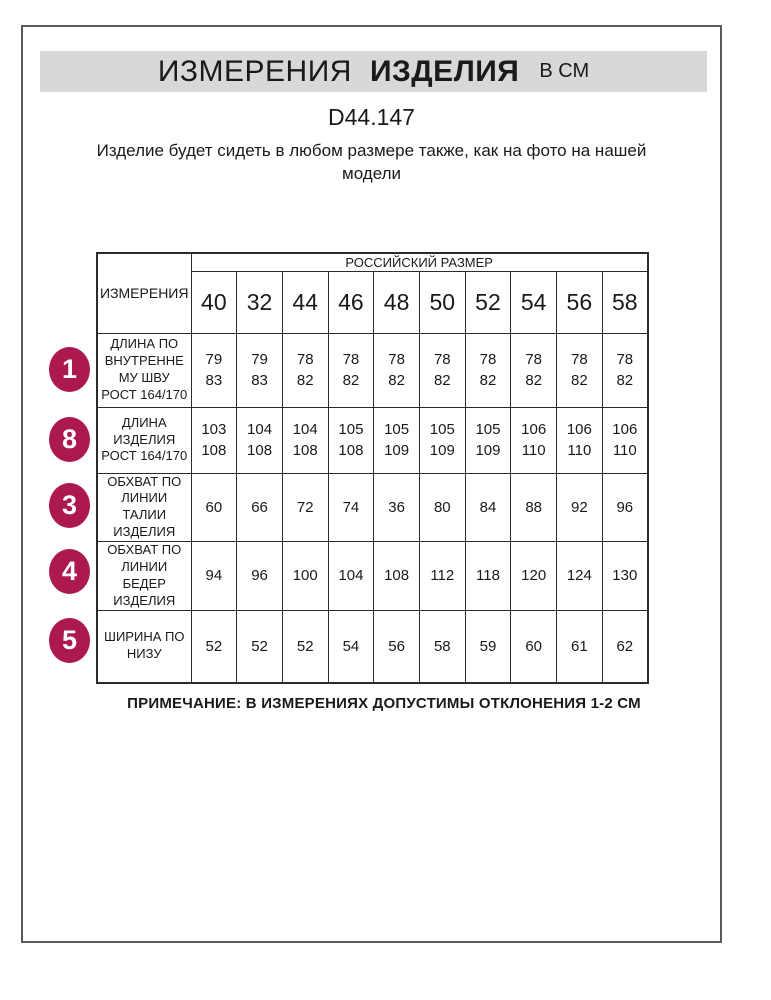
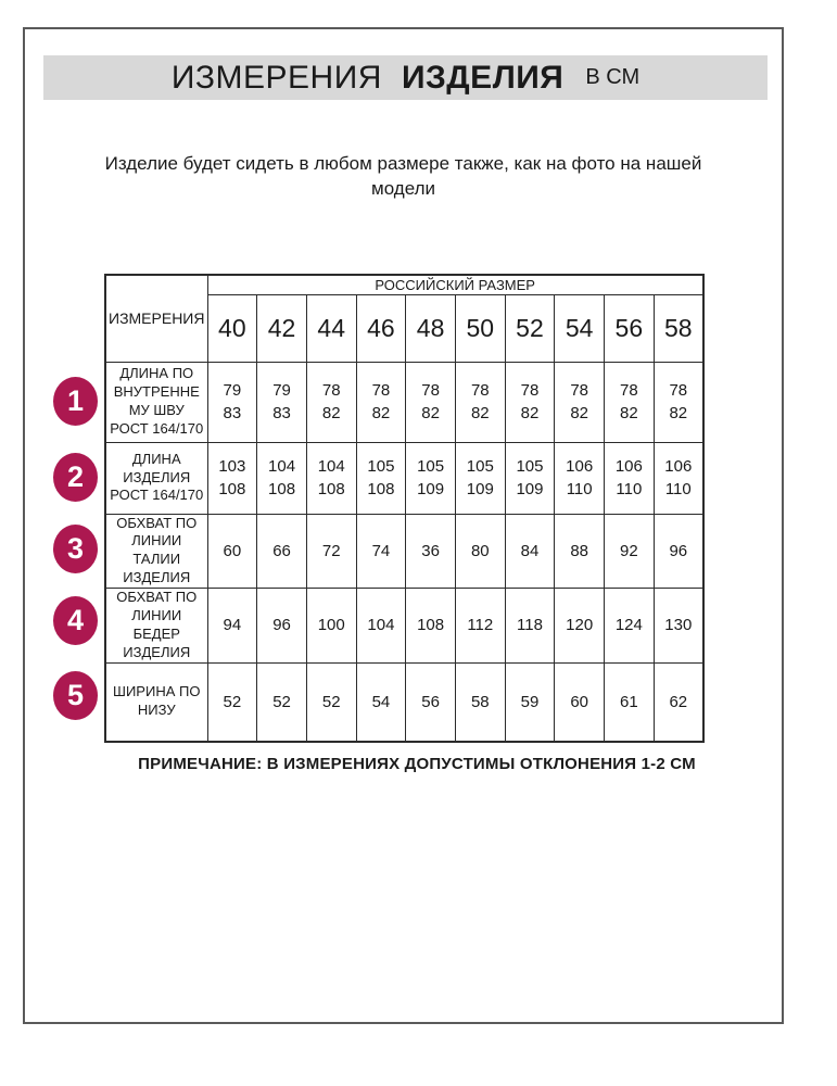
  ИЗМЕРЕНИЯ
  ИЗДЕЛИЯ
  В СМ
- D44.147
  Изделие будет сидеть в любом размере также, как на фото на нашей модели
  ИЗМЕРЕНИЯ	РОССИЙСКИЙ РАЗМЕР
- 40	32	44	46	48	50	52	54	56	58
+ 40	42	44	46	48	50	52	54	56	58
  ДЛИНА ПО ВНУТРЕННЕ МУ ШВУ РОСТ 164/170	79 83	79 83	78 82	78 82	78 82	78 82	78 82	78 82	78 82	78 82
  ДЛИНА ИЗДЕЛИЯ РОСТ 164/170	103 108	104 108	104 108	105 108	105 109	105 109	105 109	106 110	106 110	106 110
  ОБХВАТ ПО ЛИНИИ ТАЛИИ ИЗДЕЛИЯ	60	66	72	74	36	80	84	88	92	96
  ОБХВАТ ПО ЛИНИИ БЕДЕР ИЗДЕЛИЯ	94	96	100	104	108	112	118	120	124	130
  ШИРИНА ПО НИЗУ	52	52	52	54	56	58	59	60	61	62
  1
- 8
+ 2
  3
  4
  5
  ПРИМЕЧАНИЕ: В ИЗМЕРЕНИЯХ ДОПУСТИМЫ ОТКЛОНЕНИЯ 1-2 СМ
